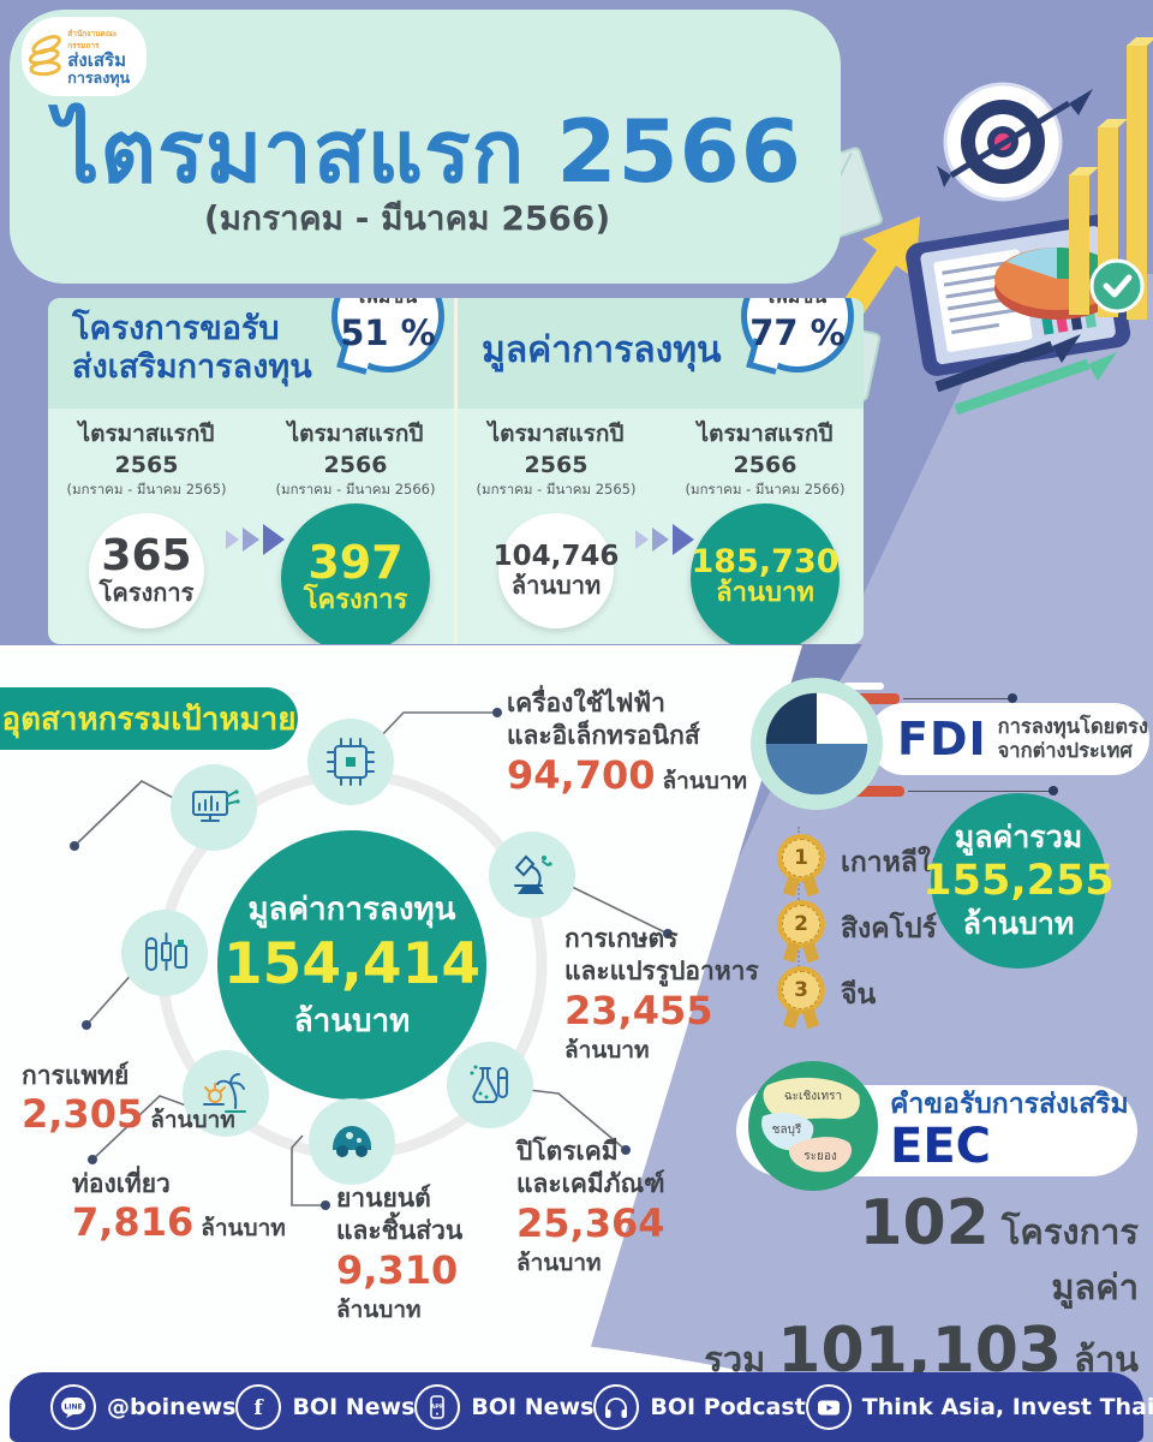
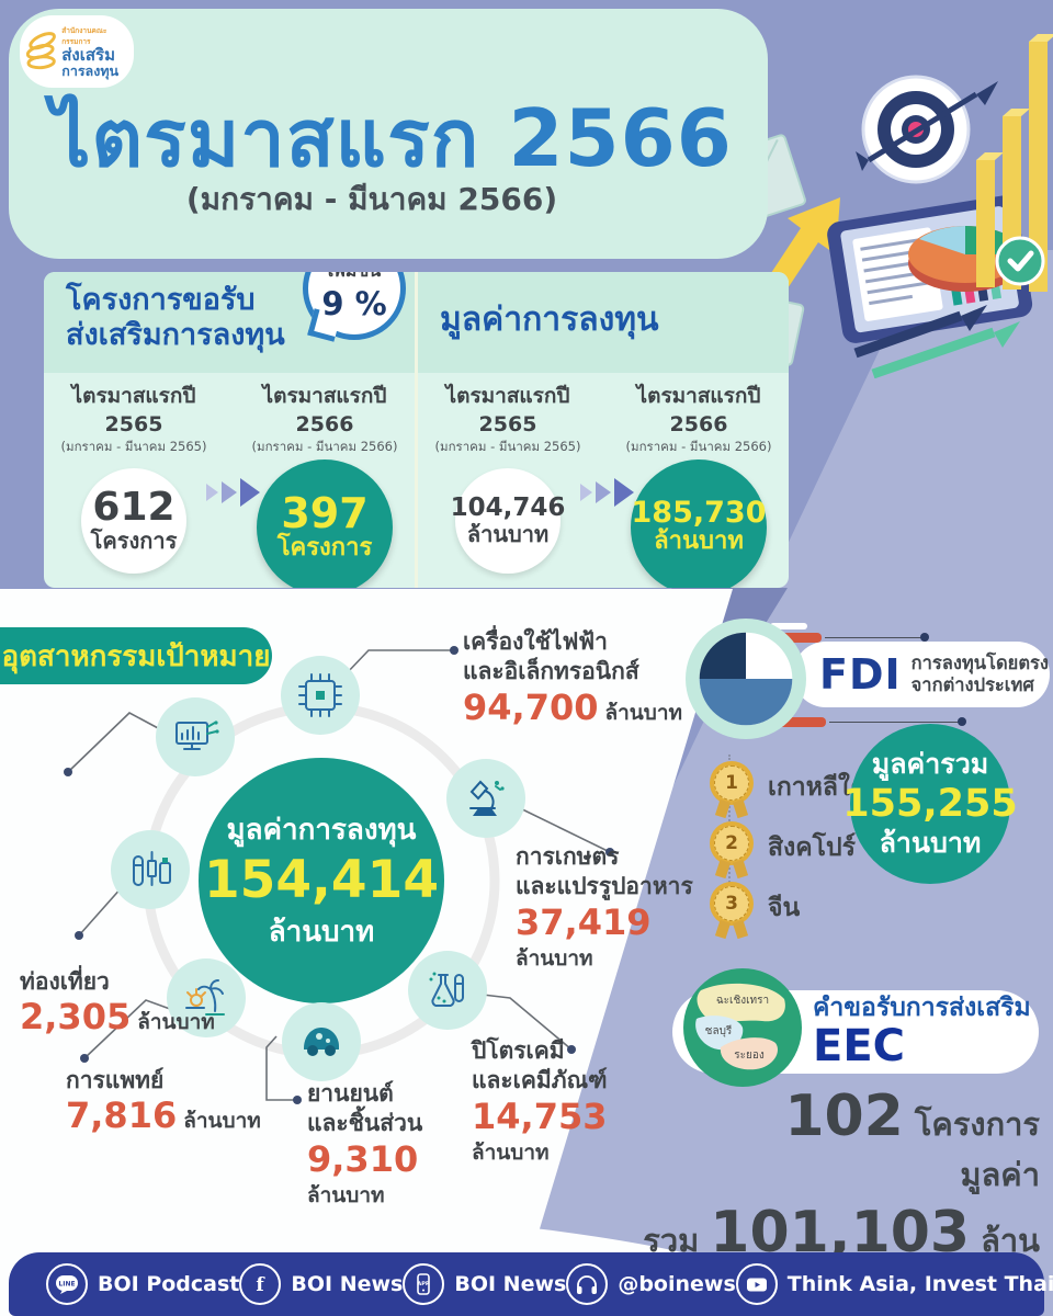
  สำนักงานคณะกรรมการ
  ส่งเสริม
  การลงทุน
  ไตรมาสแรก 2566
  (มกราคม - มีนาคม 2566)
  โครงการขอรับ
  ส่งเสริมการลงทุน
- 51 %
+ 9 %
  ไตรมาสแรกปี 2565
  (มกราคม - มีนาคม 2565)
- 365
+ 612
  โครงการ
  ไตรมาสแรกปี 2566
  (มกราคม - มีนาคม 2566)
  397
  โครงการ
  มูลค่าการลงทุน
- 77 %
  ไตรมาสแรกปี 2565
  (มกราคม - มีนาคม 2565)
  104,746
  ล้านบาท
  ไตรมาสแรกปี 2566
  (มกราคม - มีนาคม 2566)
  185,730
  ล้านบาท
  อุตสาหกรรมเป้าหมาย
  มูลค่าการลงทุน
  154,414
  ล้านบาท
- การแพทย์
+ ท่องเที่ยว
  2,305 ล้านบาท
- ท่องเที่ยว
+ การแพทย์
  7,816 ล้านบาท
  ยานยนต์
  และชิ้นส่วน
  9,310
  ล้านบาท
  ปิโตรเคมี
  และเคมีภัณฑ์
- 25,364
+ 14,753
  ล้านบาท
  การเกษตร
  และแปรรูปอาหาร
- 23,455
+ 37,419
  ล้านบาท
  เครื่องใช้ไฟฟ้า
  และอิเล็กทรอนิกส์
  94,700 ล้านบาท
  FDI
  การลงทุนโดยตรง
  จากต่างประเทศ
  1
  เกาหลีใ
  2
  สิงคโปร์
  3
  จีน
  มูลค่ารวม
  155,255
  ล้านบาท
  คำขอรับการส่งเสริม
  EEC
  ฉะเชิงเทรา
  ชลบุรี
  ระยอง
  102 โครงการ
  มูลค่ารวม 101,103 ล้าน
- @boinews
+ BOI Podcast
  f
  BOI News
  BOI News
- BOI Podcast
+ @boinews
  Think Asia, Invest Thai
